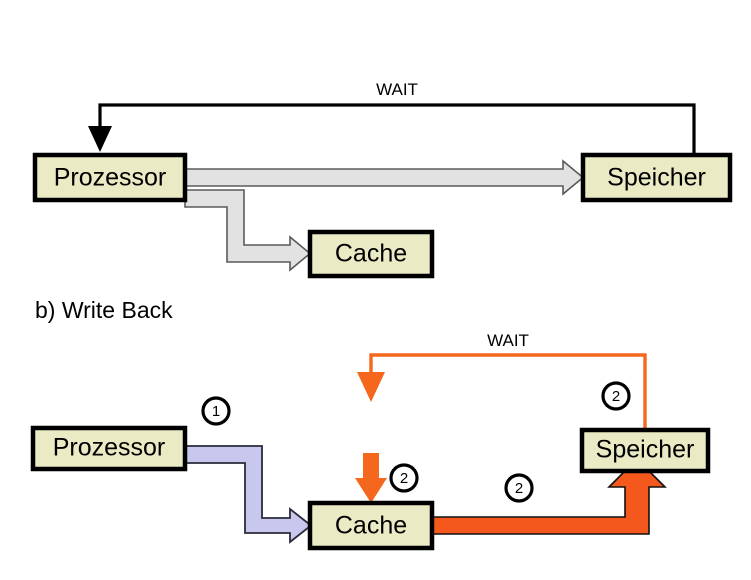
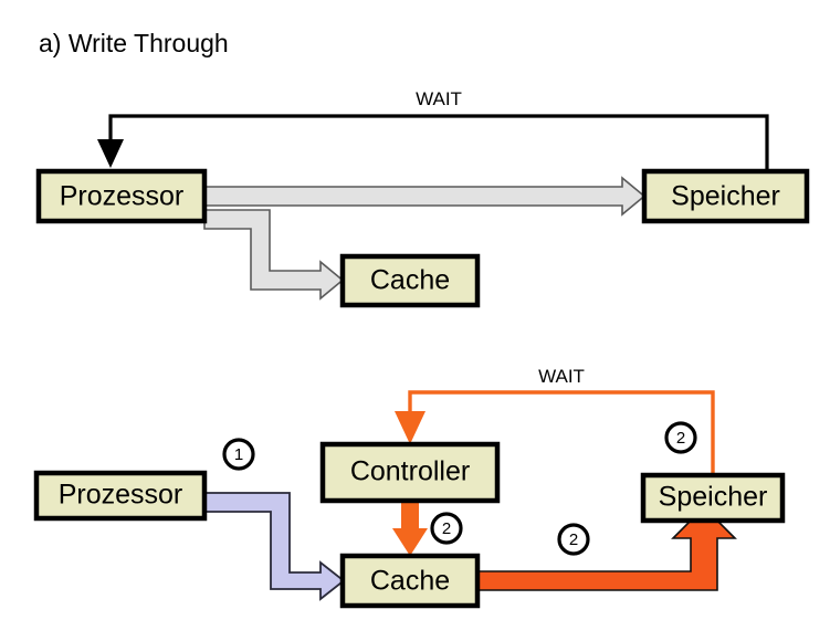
+ a) Write Through
  WAIT
  Prozessor
  Speicher
  Cache
- b) Write Back
  WAIT
  2
  1
  2
  2
  Prozessor
+ Controller
  Speicher
  Cache
